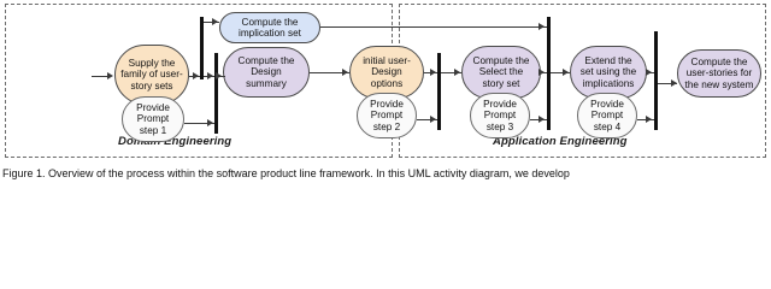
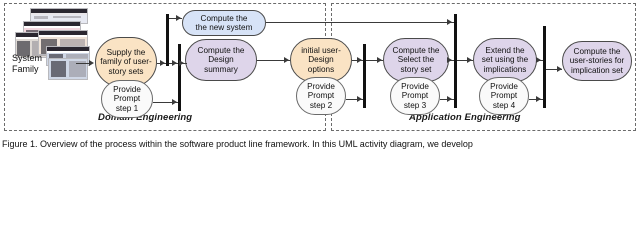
  Do Engineering
  Application Engineering
+ System
+ Family
  Supply the
  family of user-
  story sets
  Provide
  Prompt
  step 1
  Compute the
- implication set
+ the new system
  Compute the
  Design
  summary
  initial user-
  Design
  options
  Provide
  Prompt
  step 2
  Compute the
  Select the
  story set
  Provide
  Prompt
  step 3
  Extend the
  set using the
  implications
  Provide
  Prompt
  step 4
  Compute the
  user-stories for
- the new system
+ implication set
  Figure 1. Overview of the process within the software product line framework. In this UML activity diagram, we develop
